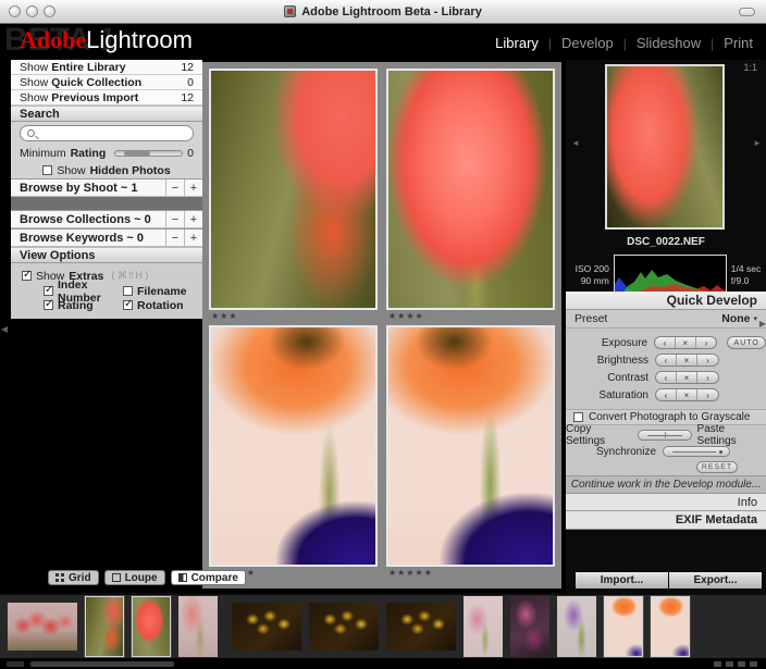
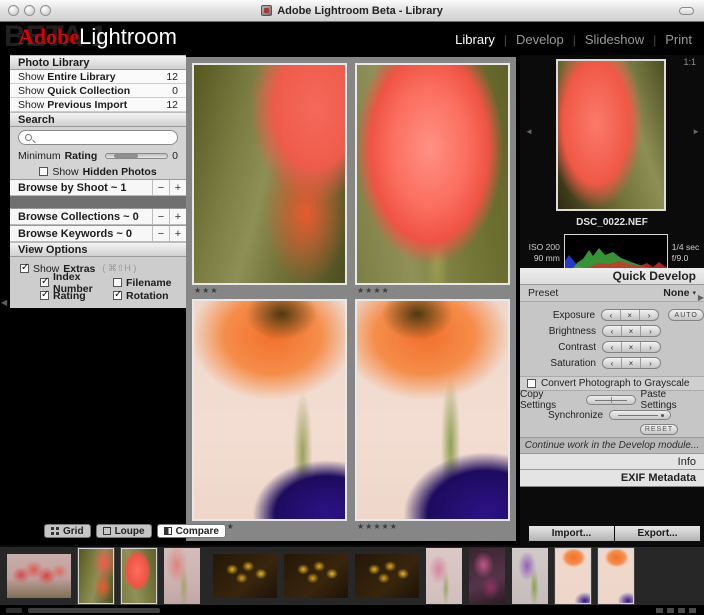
  Adobe Lightroom Beta - Library
  BETA 1
  AdobeLightroom
  Library
  |
  Develop
  |
  Slideshow
  |
  Print
+ Photo Library
  Show
  Entire Library
  12
  Show
  Quick Collection
  0
  Show
  Previous Import
  12
  Search
  Minimum
  Rating
  0
  Show
  Hidden Photos
  Browse by Shoot ~ 1
  −
  +
  Browse Collections ~ 0
  −
  +
  Browse Keywords ~ 0
  −
  +
  View Options
  Show
  Extras
  ( ⌘⇧H )
  Index Number
  Filename
  Rating
  Rotation
  ◀
  ▶
  ★★★★
  ★★★★★
  1:1
  ◄
  ►
  DSC_0022.NEF
  ISO 200
  90 mm
  1/4 sec
  f/9.0
  Quick Develop
  Preset
  None
  Exposure
  ‹
  ×
  ›
  Brightness
  ‹
  ×
  ›
  Contrast
  ‹
  ×
  ›
  Saturation
  ‹
  ×
  ›
  Convert Photograph to Grayscale
  Copy Settings
  Paste Settings
  Synchronize
  Continue work in the Develop module...
  Info
  EXIF Metadata
  Grid
  Loupe
  Compare
  Import...
  Export...
